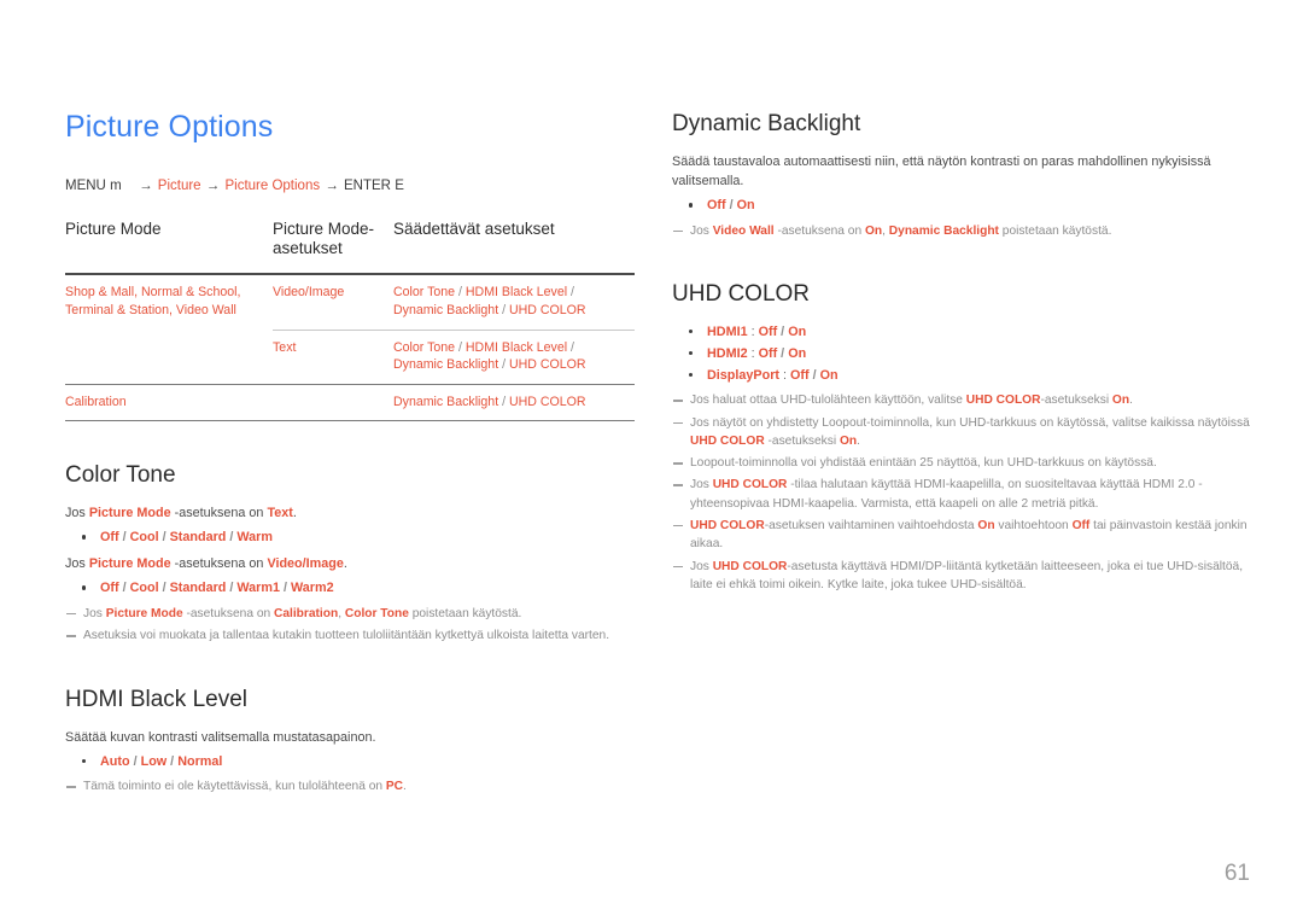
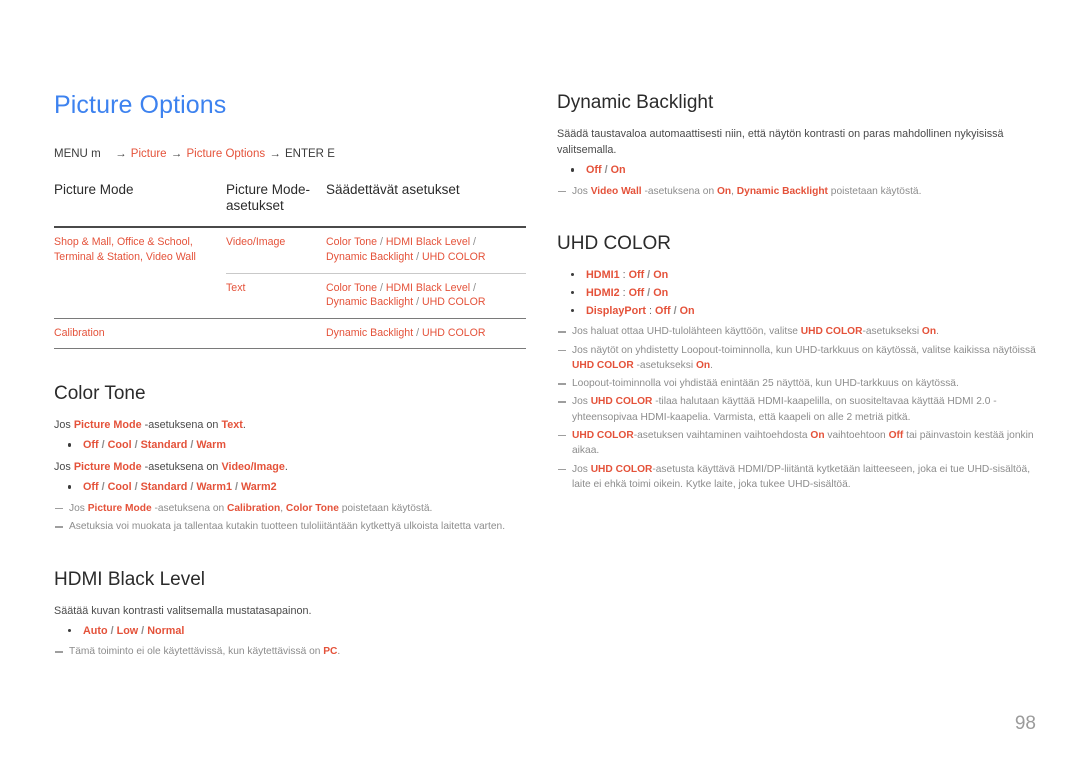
  Picture Options
  MENU m → Picture → Picture Options → ENTER E
  Picture Mode	Picture Mode-asetukset	Säädettävät asetukset
- Shop & Mall, Normal & School, Terminal & Station, Video Wall	Video/Image	Color Tone / HDMI Black Level / Dynamic Backlight / UHD COLOR
+ Shop & Mall, Office & School, Terminal & Station, Video Wall	Video/Image	Color Tone / HDMI Black Level / Dynamic Backlight / UHD COLOR
  Text	Color Tone / HDMI Black Level / Dynamic Backlight / UHD COLOR
  Calibration		Dynamic Backlight / UHD COLOR
  Color Tone
  Jos Picture Mode -asetuksena on Text.
  Off / Cool / Standard / Warm
  Jos Picture Mode -asetuksena on Video/Image.
  Off / Cool / Standard / Warm1 / Warm2
  Jos Picture Mode -asetuksena on Calibration, Color Tone poistetaan käytöstä.
  Asetuksia voi muokata ja tallentaa kutakin tuotteen tuloliitäntään kytkettyä ulkoista laitetta varten.
  HDMI Black Level
  Säätää kuvan kontrasti valitsemalla mustatasapainon.
  Auto / Low / Normal
- Tämä toiminto ei ole käytettävissä, kun tulolähteenä on PC.
+ Tämä toiminto ei ole käytettävissä, kun käytettävissä on PC.
  Dynamic Backlight
  Säädä taustavaloa automaattisesti niin, että näytön kontrasti on paras mahdollinen nykyisissä valitsemalla.
  Off / On
  Jos Video Wall -asetuksena on On, Dynamic Backlight poistetaan käytöstä.
  UHD COLOR
  HDMI1 : Off / On
  HDMI2 : Off / On
  DisplayPort : Off / On
  Jos haluat ottaa UHD-tulolähteen käyttöön, valitse UHD COLOR-asetukseksi On.
  Jos näytöt on yhdistetty Loopout-toiminnolla, kun UHD-tarkkuus on käytössä, valitse kaikissa näytöissä UHD COLOR -asetukseksi On.
  Loopout-toiminnolla voi yhdistää enintään 25 näyttöä, kun UHD-tarkkuus on käytössä.
  Jos UHD COLOR -tilaa halutaan käyttää HDMI-kaapelilla, on suositeltavaa käyttää HDMI 2.0 -yhteensopivaa HDMI-kaapelia. Varmista, että kaapeli on alle 2 metriä pitkä.
  UHD COLOR-asetuksen vaihtaminen vaihtoehdosta On vaihtoehtoon Off tai päinvastoin kestää jonkin aikaa.
  Jos UHD COLOR-asetusta käyttävä HDMI/DP-liitäntä kytketään laitteeseen, joka ei tue UHD-sisältöä, laite ei ehkä toimi oikein. Kytke laite, joka tukee UHD-sisältöä.
- 61
+ 98
